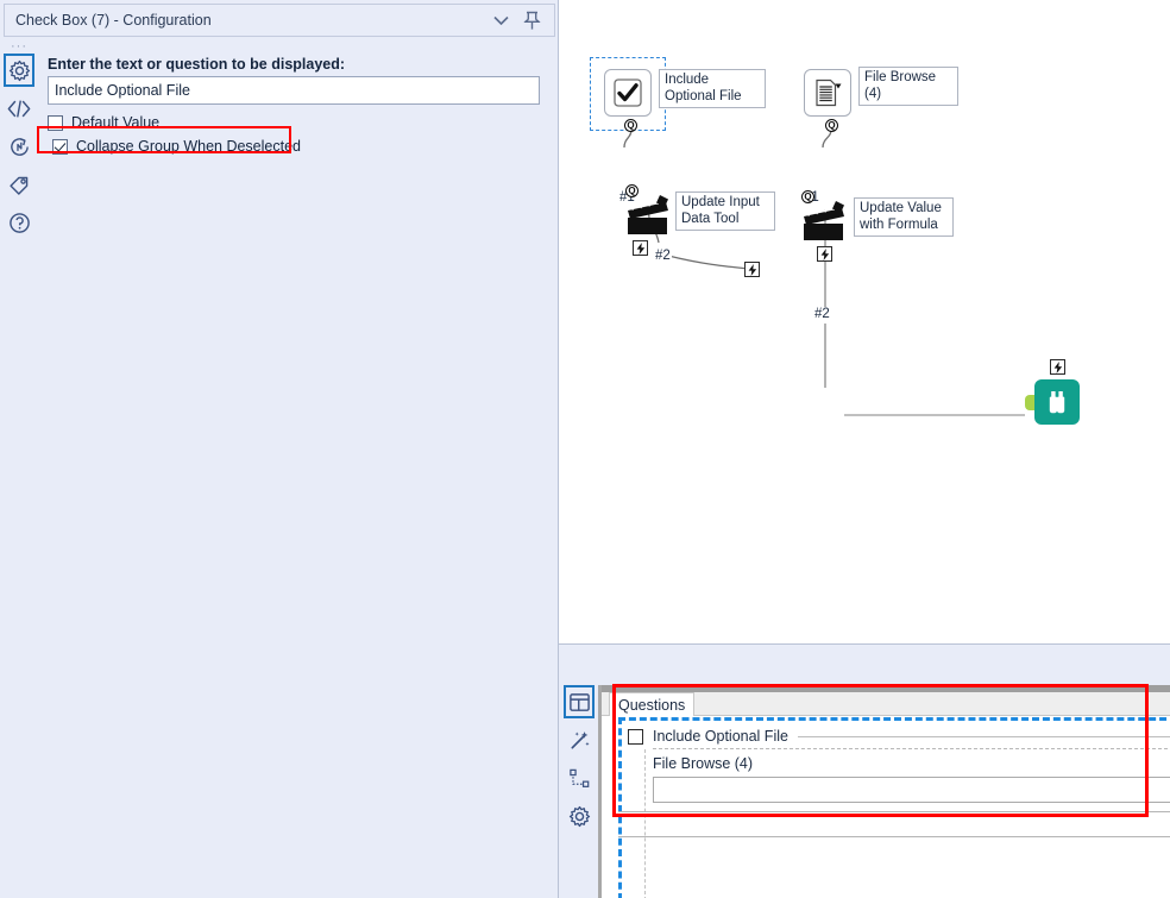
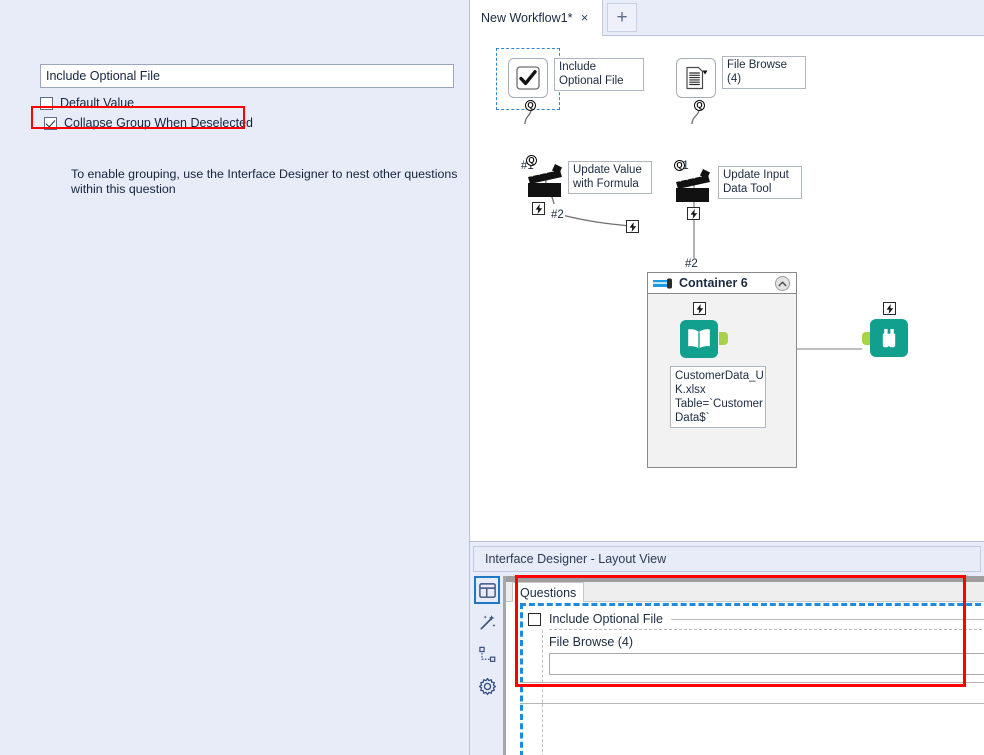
- Check Box (7) - Configuration
- ···
- Enter the text or question to be displayed:
  Include Optional File
  Default Value
  Collapse Group When Deselected
+ To enable grouping, use the Interface Designer to nest other questions within this question
+ New Workflow1*
+ ×
+ +
  Q
  #1
  Include Optional File
  Q
  File Browse (4)
  Q
  #2
- Update Input Data Tool
+ Update Value with Formula
  Q
  #2
- Update Value with Formula
+ Update Input Data Tool
+ Container 6
+ CustomerData_U
+ K.xlsx
+ Table=`Customer
+ Data$`
+ Interface Designer - Layout View
  Questions
  Include Optional File
  File Browse (4)
